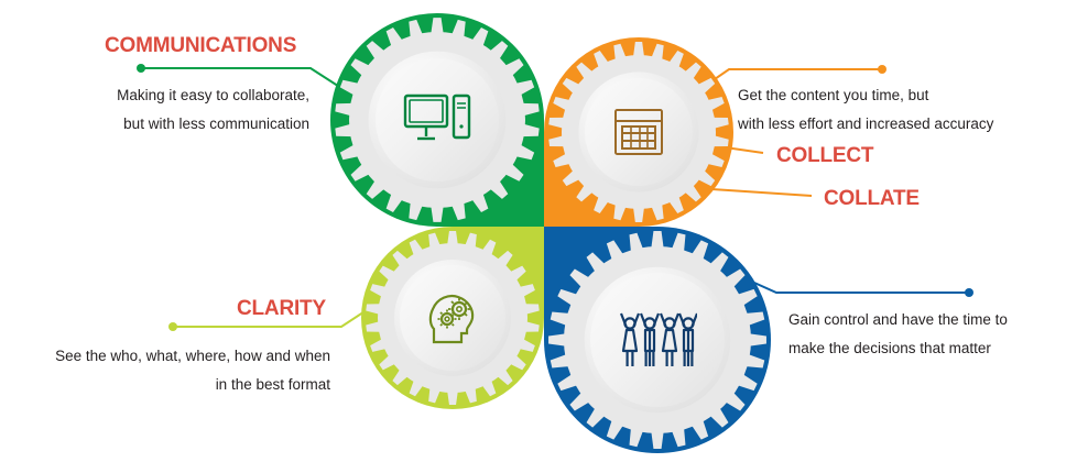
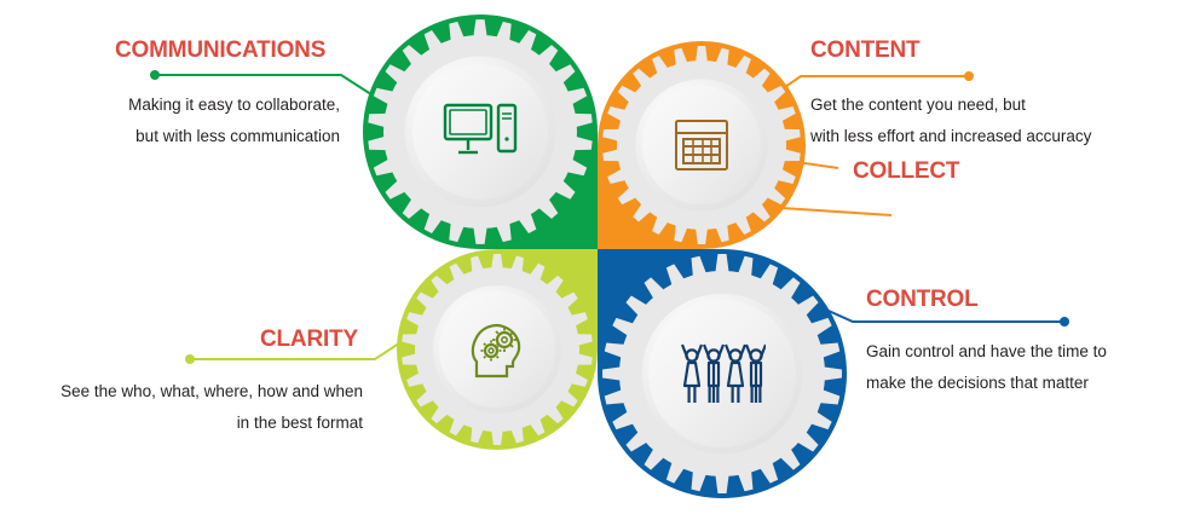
  COMMUNICATIONS
  Making it easy to collaborate,
  but with less communication
+ CONTENT
- Get the content you time, but
+ Get the content you need, but
  with less effort and increased accuracy
  COLLECT
- COLLATE
  CLARITY
  See the who, what, where, how and when
  in the best format
+ CONTROL
  Gain control and have the time to
  make the decisions that matter
